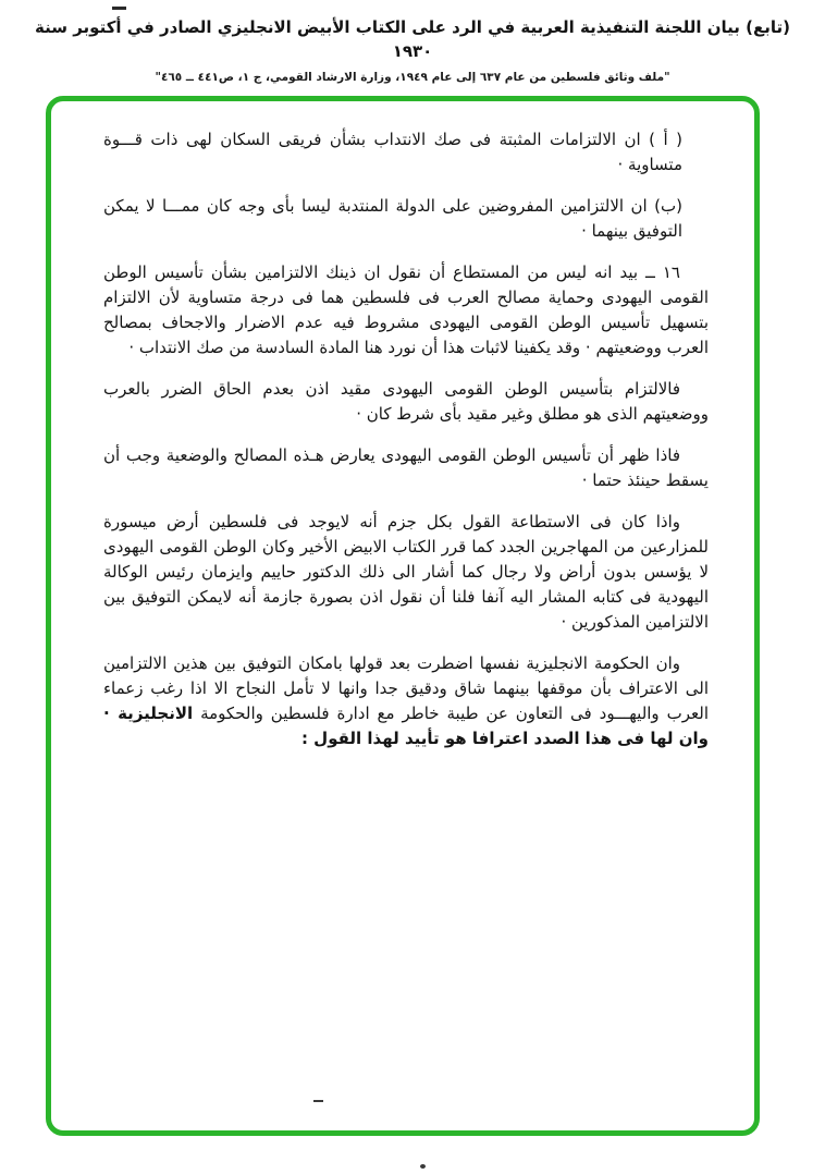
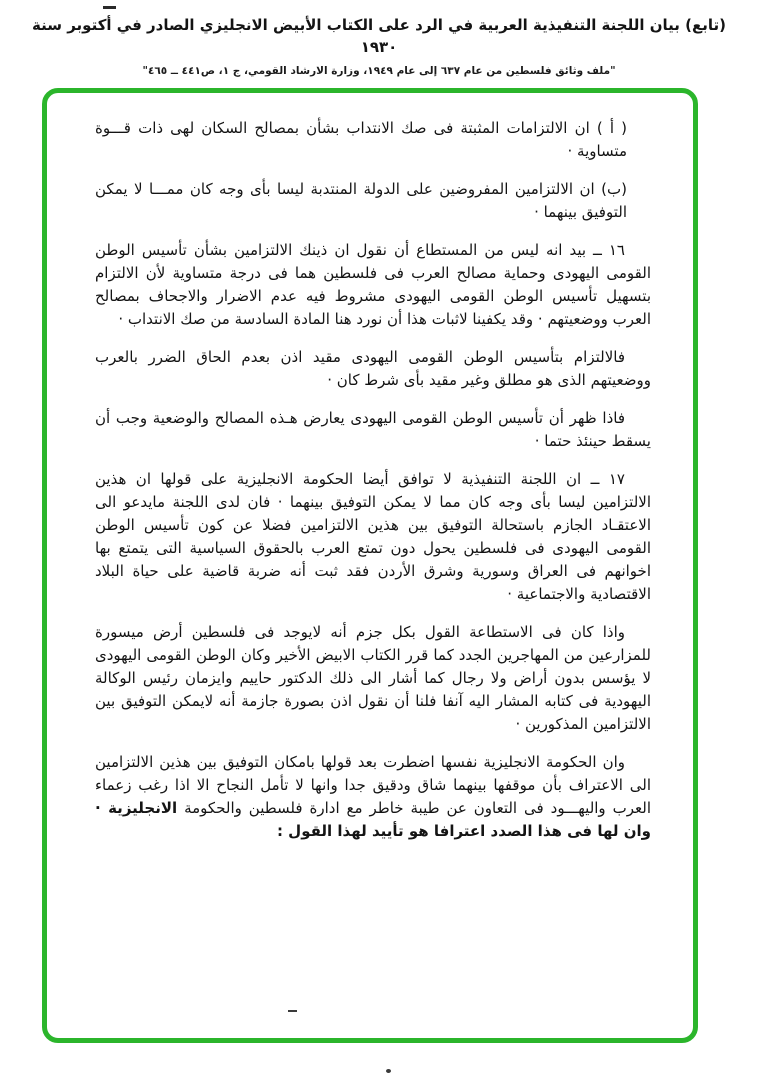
  (تابع) بيان اللجنة التنفيذية العربية في الرد على الكتاب الأبيض الانجليزي الصادر في أكتوبر سنة ١٩٣٠
  "ملف وثائق فلسطين من عام ٦٣٧ إلى عام ١٩٤٩، وزارة الارشاد القومي، ج ١، ص٤٤١ ــ ٤٦٥"
- ( أ ) ان الالتزامات المثبتة فى صك الانتداب بشأن فريقى السكان لهى ذات قـــوة متساوية ·
+ ( أ ) ان الالتزامات المثبتة فى صك الانتداب بشأن بمصالح السكان لهى ذات قـــوة متساوية ·
  (ب) ان الالتزامين المفروضين على الدولة المنتدبة ليسا بأى وجه كان ممـــا لا يمكن التوفيق بينهما ·
  ١٦ ــ بيد انه ليس من المستطاع أن نقول ان ذينك الالتزامين بشأن تأسيس الوطن القومى اليهودى وحماية مصالح العرب فى فلسطين هما فى درجة متساوية لأن الالتزام بتسهيل تأسيس الوطن القومى اليهودى مشروط فيه عدم الاضرار والاجحاف بمصالح العرب ووضعيتهم · وقد يكفينا لاثبات هذا أن نورد هنا المادة السادسة من صك الانتداب ·
  فالالتزام بتأسيس الوطن القومى اليهودى مقيد اذن بعدم الحاق الضرر بالعرب ووضعيتهم الذى هو مطلق وغير مقيد بأى شرط كان ·
  فاذا ظهر أن تأسيس الوطن القومى اليهودى يعارض هـذه المصالح والوضعية وجب أن يسقط حينئذ حتما ·
+ ١٧ ــ ان اللجنة التنفيذية لا توافق أيضا الحكومة الانجليزية على قولها ان هذين الالتزامين ليسا بأى وجه كان مما لا يمكن التوفيق بينهما · فان لدى اللجنة مايدعو الى الاعتقـاد الجازم باستحالة التوفيق بين هذين الالتزامين فضلا عن كون تأسيس الوطن القومى اليهودى فى فلسطين يحول دون تمتع العرب بالحقوق السياسية التى يتمتع بها اخوانهم فى العراق وسورية وشرق الأردن فقد ثبت أنه ضربة قاضية على حياة البلاد الاقتصادية والاجتماعية ·
  واذا كان فى الاستطاعة القول بكل جزم أنه لايوجد فى فلسطين أرض ميسورة للمزارعين من المهاجرين الجدد كما قرر الكتاب الابيض الأخير وكان الوطن القومى اليهودى لا يؤسس بدون أراض ولا رجال كما أشار الى ذلك الدكتور حاييم وايزمان رئيس الوكالة اليهودية فى كتابه المشار اليه آنفا فلنا أن نقول اذن بصورة جازمة أنه لايمكن التوفيق بين الالتزامين المذكورين ·
  وان الحكومة الانجليزية نفسها اضطرت بعد قولها بامكان التوفيق بين هذين الالتزامين الى الاعتراف بأن موقفها بينهما شاق ودقيق جدا وانها لا تأمل النجاح الا اذا رغب زعماء العرب واليهـــود فى التعاون عن طيبة خاطر مع ادارة فلسطين والحكومة الانجليزية · وان لها فى هذا الصدد اعترافا هو تأييد لهذا القول :
